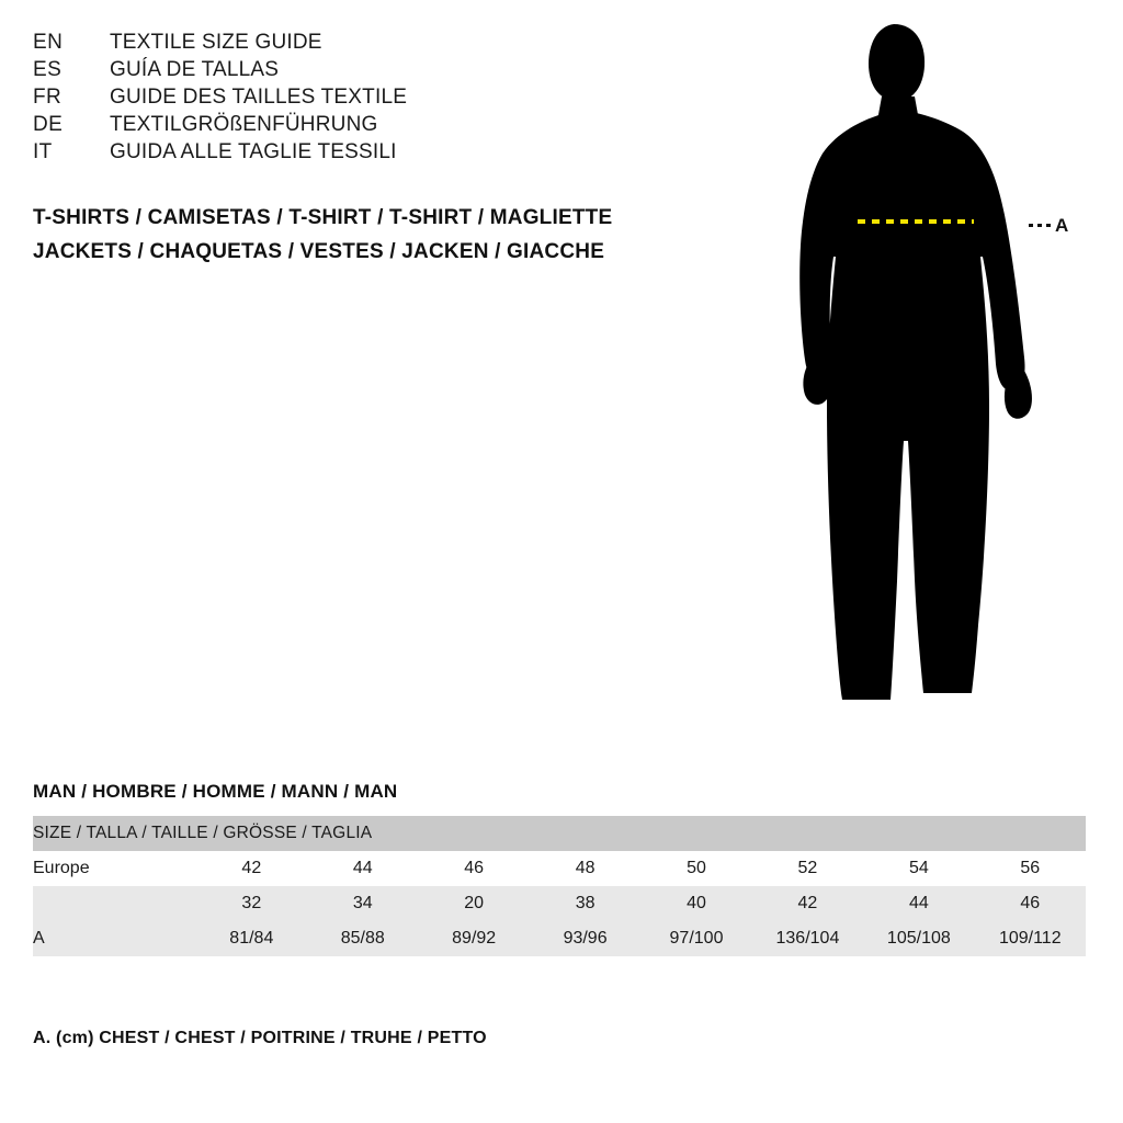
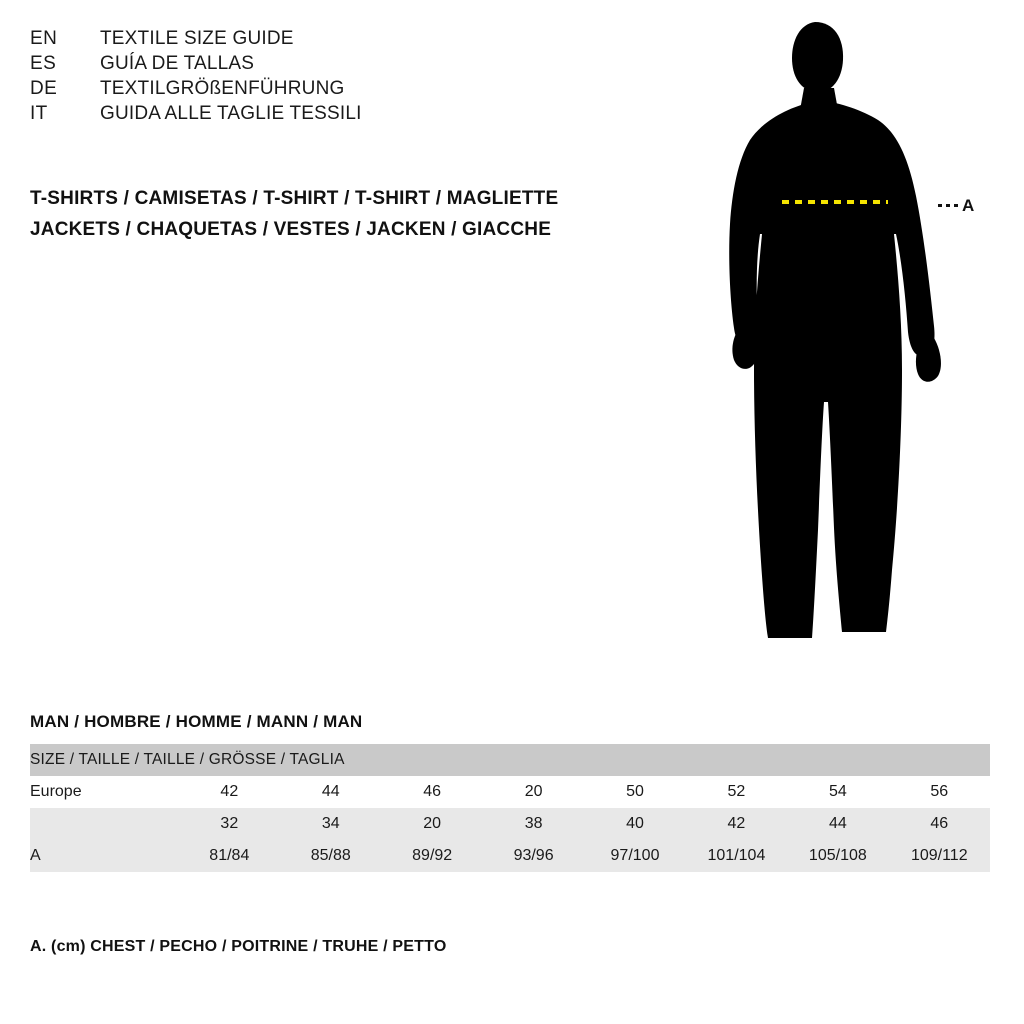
  EN
  TEXTILE SIZE GUIDE
  ES
  GUÍA DE TALLAS
- FR
- GUIDE DES TAILLES TEXTILE
  DE
  TEXTILGRÖßENFÜHRUNG
  IT
  GUIDA ALLE TAGLIE TESSILI
  T-SHIRTS / CAMISETAS / T-SHIRT / T-SHIRT / MAGLIETTE
  JACKETS / CHAQUETAS / VESTES / JACKEN / GIACCHE
  A
  MAN / HOMBRE / HOMME / MANN / MAN
- SIZE / TALLA / TAILLE / GRÖSSE / TAGLIA
+ SIZE / TAILLE / TAILLE / GRÖSSE / TAGLIA
- Europe	42	44	46	48	50	52	54	56
+ Europe	42	44	46	20	50	52	54	56
  	32	34	20	38	40	42	44	46
- A	81/84	85/88	89/92	93/96	97/100	136/104	105/108	109/112
+ A	81/84	85/88	89/92	93/96	97/100	101/104	105/108	109/112
- A. (cm) CHEST / CHEST / POITRINE / TRUHE / PETTO
+ A. (cm) CHEST / PECHO / POITRINE / TRUHE / PETTO
